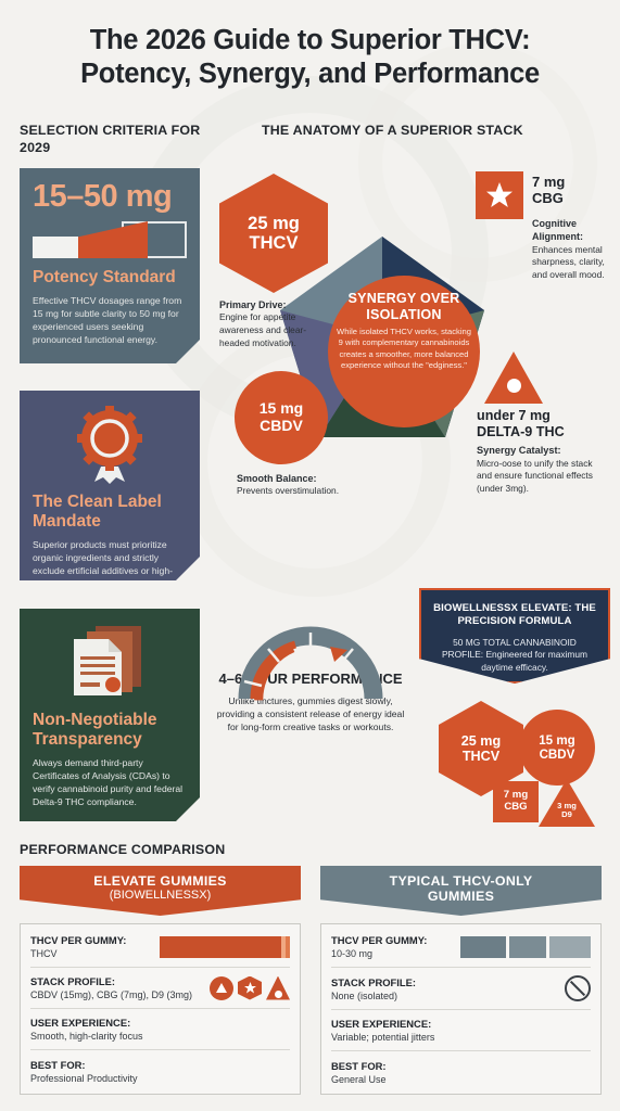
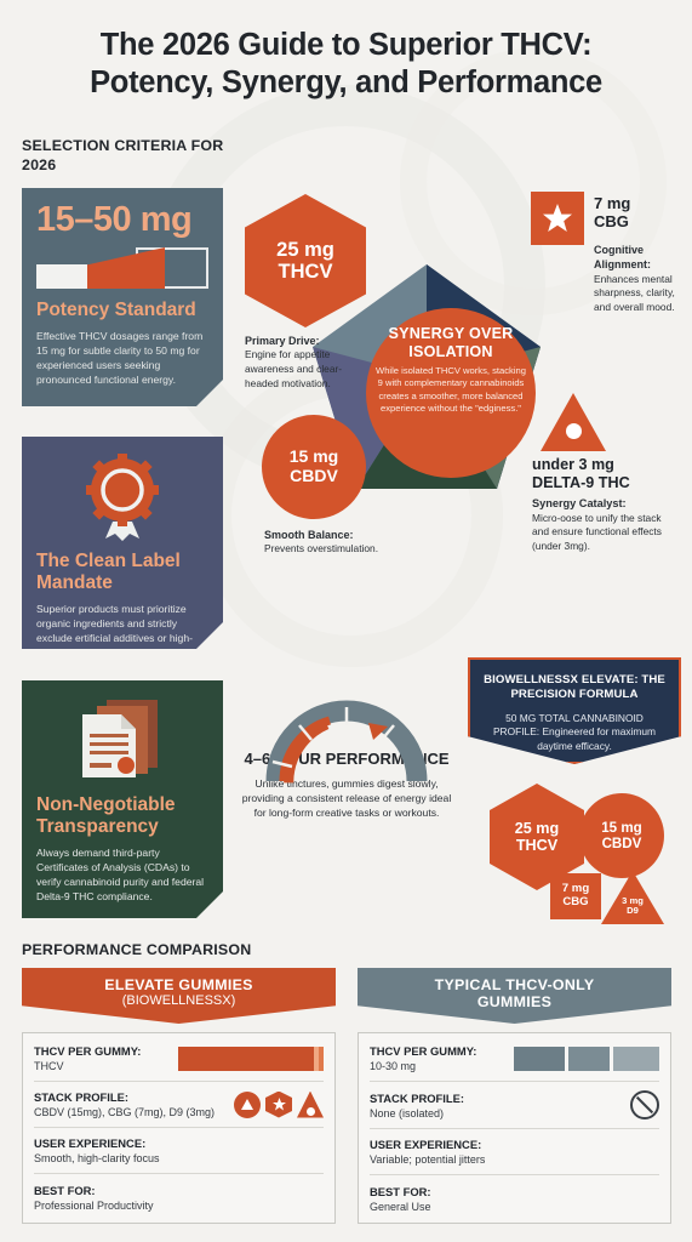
  The 2026 Guide to Superior THCV:
  Potency, Synergy, and Performance
- SELECTION CRITERIA FOR 2029
+ SELECTION CRITERIA FOR 2026
- THE ANATOMY OF A SUPERIOR STACK
  15–50 mg
  Potency Standard
  Effective THCV dosages range from 15 mg for subtle clarity to 50 mg for experienced users seeking pronounced functional energy.
  The Clean Label Mandate
  Superior products must prioritize organic ingredients and strictly exclude ertificial additives or high-
  Non-Negotiable Transparency
  Always demand third-party Certificates of Analysis (CDAs) to verify cannabinoid purity and federal Delta-9 THC compliance.
  SYNERGY OVER ISOLATION
  While isolated THCV works, stacking 9 with complementary cannabinoids creates a smoother, more balanced experience without the "edginess."
  25 mg
  THCV
  Primary Drive:
  Engine for appetite awareness and clear-headed motivation.
  15 mg
  CBDV
  Smooth Balance:
  Prevents overstimulation.
  7 mg
  CBG
  Cognitive Alignment:
  Enhances mental sharpness, clarity, and overall mood.
- under 7 mg
+ under 3 mg
  DELTA-9 THC
  Synergy Catalyst:
  Micro-oose to unify the stack and ensure functional effects (under 3mg).
  4–6UR PERFORMCE
  Unlike tinctures, gummies digest slowly, providing a consistent release of energy ideal for long-form creative tasks or workouts.
  BIOWELLNESSX ELEVATE: THE PRECISION FORMULA
  50 MG TOTAL CANNABINOID PROFILE: Engineered for maximum daytime efficacy.
  25 mg
  THCV
  15 mg
  CBDV
  7 mg
  CBG
  3 mg
  D9
  PERFORMANCE COMPARISON
  ELEVATE GUMMIES
  (BIOWELLNESSX)
  THCV PER GUMMY:
  THCV
  STACK PROFILE:
  CBDV (15mg), CBG (7mg), D9 (3mg)
  USER EXPERIENCE:
  Smooth, high-clarity focus
  BEST FOR:
  Professional Productivity
  TYPICAL THCV-ONLY
  GUMMIES
  THCV PER GUMMY:
  10-30 mg
  STACK PROFILE:
  None (isolated)
  USER EXPERIENCE:
  Variable; potential jitters
  BEST FOR:
  General Use
